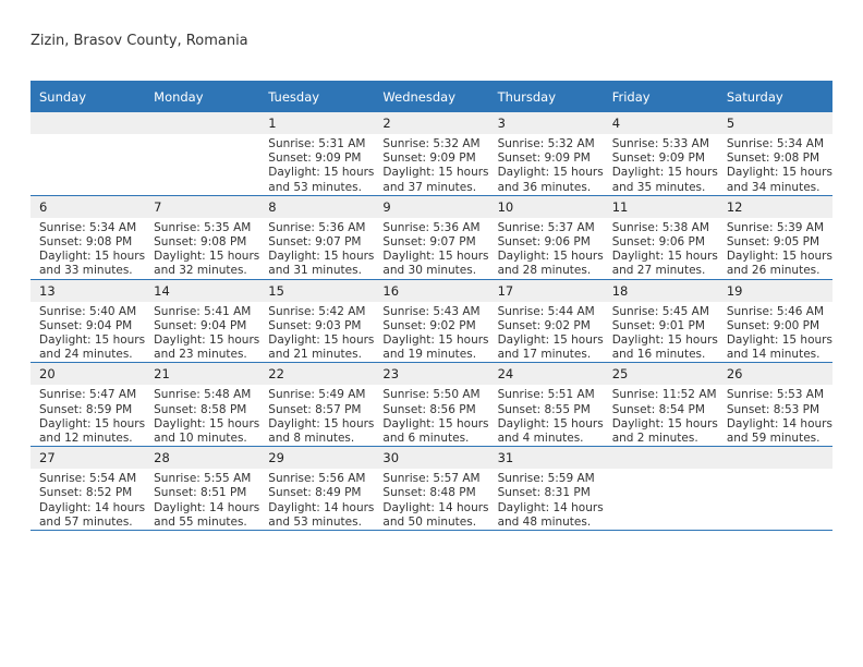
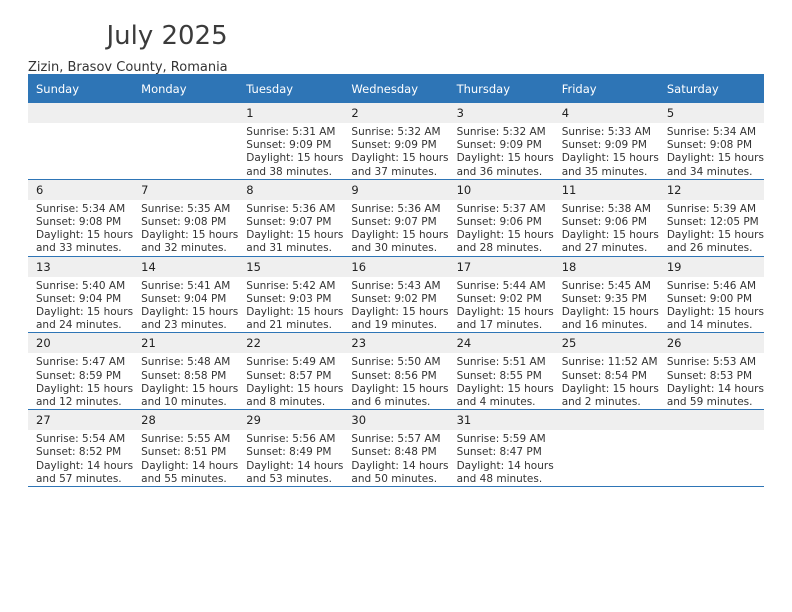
+ July 2025
  Zizin, Brasov County, Romania
  Sunday	Monday	Tuesday	Wednesday	Thursday	Friday	Saturday
- 		1Sunrise: 5:31 AMSunset: 9:09 PMDaylight: 15 hoursand 53 minutes.	2Sunrise: 5:32 AMSunset: 9:09 PMDaylight: 15 hoursand 37 minutes.	3Sunrise: 5:32 AMSunset: 9:09 PMDaylight: 15 hoursand 36 minutes.	4Sunrise: 5:33 AMSunset: 9:09 PMDaylight: 15 hoursand 35 minutes.	5Sunrise: 5:34 AMSunset: 9:08 PMDaylight: 15 hoursand 34 minutes.
+ 		1Sunrise: 5:31 AMSunset: 9:09 PMDaylight: 15 hoursand 38 minutes.	2Sunrise: 5:32 AMSunset: 9:09 PMDaylight: 15 hoursand 37 minutes.	3Sunrise: 5:32 AMSunset: 9:09 PMDaylight: 15 hoursand 36 minutes.	4Sunrise: 5:33 AMSunset: 9:09 PMDaylight: 15 hoursand 35 minutes.	5Sunrise: 5:34 AMSunset: 9:08 PMDaylight: 15 hoursand 34 minutes.
- 6Sunrise: 5:34 AMSunset: 9:08 PMDaylight: 15 hoursand 33 minutes.	7Sunrise: 5:35 AMSunset: 9:08 PMDaylight: 15 hoursand 32 minutes.	8Sunrise: 5:36 AMSunset: 9:07 PMDaylight: 15 hoursand 31 minutes.	9Sunrise: 5:36 AMSunset: 9:07 PMDaylight: 15 hoursand 30 minutes.	10Sunrise: 5:37 AMSunset: 9:06 PMDaylight: 15 hoursand 28 minutes.	11Sunrise: 5:38 AMSunset: 9:06 PMDaylight: 15 hoursand 27 minutes.	12Sunrise: 5:39 AMSunset: 9:05 PMDaylight: 15 hoursand 26 minutes.
+ 6Sunrise: 5:34 AMSunset: 9:08 PMDaylight: 15 hoursand 33 minutes.	7Sunrise: 5:35 AMSunset: 9:08 PMDaylight: 15 hoursand 32 minutes.	8Sunrise: 5:36 AMSunset: 9:07 PMDaylight: 15 hoursand 31 minutes.	9Sunrise: 5:36 AMSunset: 9:07 PMDaylight: 15 hoursand 30 minutes.	10Sunrise: 5:37 AMSunset: 9:06 PMDaylight: 15 hoursand 28 minutes.	11Sunrise: 5:38 AMSunset: 9:06 PMDaylight: 15 hoursand 27 minutes.	12Sunrise: 5:39 AMSunset: 12:05 PMDaylight: 15 hoursand 26 minutes.
- 13Sunrise: 5:40 AMSunset: 9:04 PMDaylight: 15 hoursand 24 minutes.	14Sunrise: 5:41 AMSunset: 9:04 PMDaylight: 15 hoursand 23 minutes.	15Sunrise: 5:42 AMSunset: 9:03 PMDaylight: 15 hoursand 21 minutes.	16Sunrise: 5:43 AMSunset: 9:02 PMDaylight: 15 hoursand 19 minutes.	17Sunrise: 5:44 AMSunset: 9:02 PMDaylight: 15 hoursand 17 minutes.	18Sunrise: 5:45 AMSunset: 9:01 PMDaylight: 15 hoursand 16 minutes.	19Sunrise: 5:46 AMSunset: 9:00 PMDaylight: 15 hoursand 14 minutes.
+ 13Sunrise: 5:40 AMSunset: 9:04 PMDaylight: 15 hoursand 24 minutes.	14Sunrise: 5:41 AMSunset: 9:04 PMDaylight: 15 hoursand 23 minutes.	15Sunrise: 5:42 AMSunset: 9:03 PMDaylight: 15 hoursand 21 minutes.	16Sunrise: 5:43 AMSunset: 9:02 PMDaylight: 15 hoursand 19 minutes.	17Sunrise: 5:44 AMSunset: 9:02 PMDaylight: 15 hoursand 17 minutes.	18Sunrise: 5:45 AMSunset: 9:35 PMDaylight: 15 hoursand 16 minutes.	19Sunrise: 5:46 AMSunset: 9:00 PMDaylight: 15 hoursand 14 minutes.
  20Sunrise: 5:47 AMSunset: 8:59 PMDaylight: 15 hoursand 12 minutes.	21Sunrise: 5:48 AMSunset: 8:58 PMDaylight: 15 hoursand 10 minutes.	22Sunrise: 5:49 AMSunset: 8:57 PMDaylight: 15 hoursand 8 minutes.	23Sunrise: 5:50 AMSunset: 8:56 PMDaylight: 15 hoursand 6 minutes.	24Sunrise: 5:51 AMSunset: 8:55 PMDaylight: 15 hoursand 4 minutes.	25Sunrise: 11:52 AMSunset: 8:54 PMDaylight: 15 hoursand 2 minutes.	26Sunrise: 5:53 AMSunset: 8:53 PMDaylight: 14 hoursand 59 minutes.
- 27Sunrise: 5:54 AMSunset: 8:52 PMDaylight: 14 hoursand 57 minutes.	28Sunrise: 5:55 AMSunset: 8:51 PMDaylight: 14 hoursand 55 minutes.	29Sunrise: 5:56 AMSunset: 8:49 PMDaylight: 14 hoursand 53 minutes.	30Sunrise: 5:57 AMSunset: 8:48 PMDaylight: 14 hoursand 50 minutes.	31Sunrise: 5:59 AMSunset: 8:31 PMDaylight: 14 hoursand 48 minutes.
+ 27Sunrise: 5:54 AMSunset: 8:52 PMDaylight: 14 hoursand 57 minutes.	28Sunrise: 5:55 AMSunset: 8:51 PMDaylight: 14 hoursand 55 minutes.	29Sunrise: 5:56 AMSunset: 8:49 PMDaylight: 14 hoursand 53 minutes.	30Sunrise: 5:57 AMSunset: 8:48 PMDaylight: 14 hoursand 50 minutes.	31Sunrise: 5:59 AMSunset: 8:47 PMDaylight: 14 hoursand 48 minutes.
